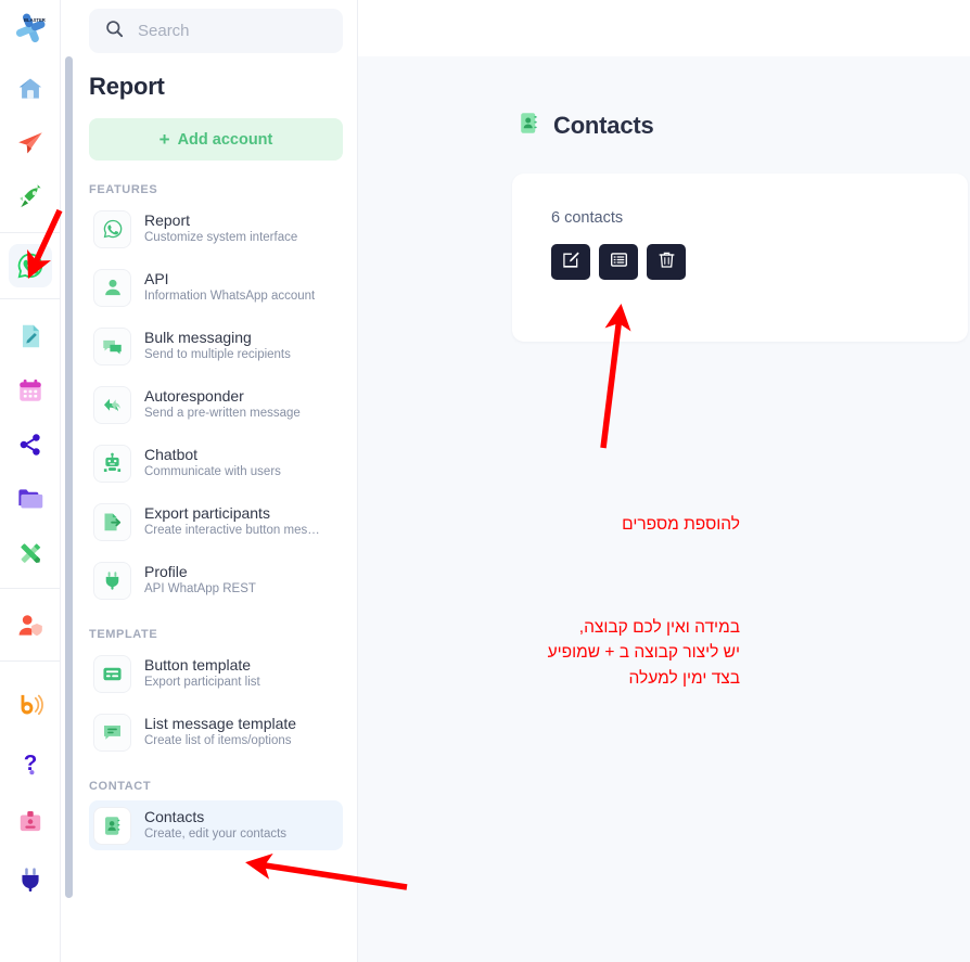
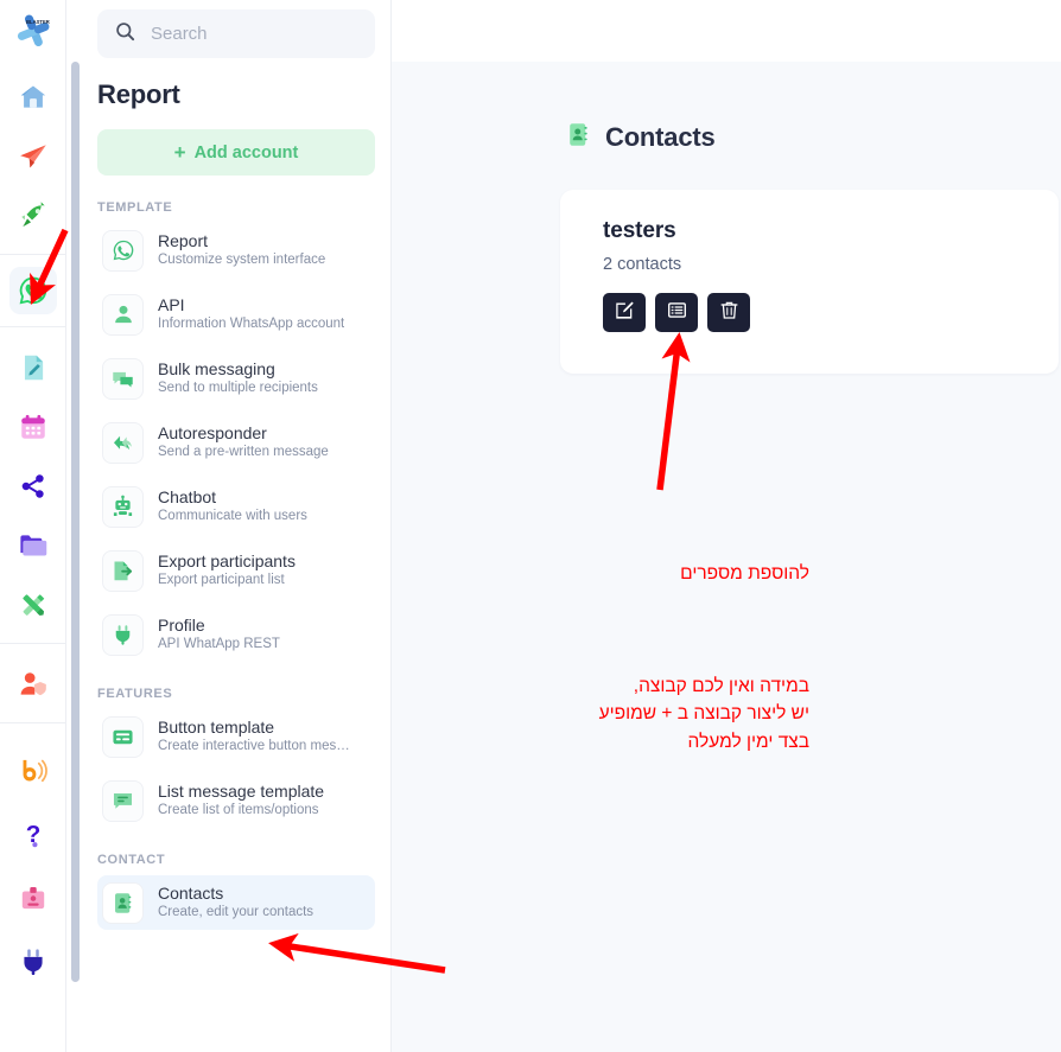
  ?
  Search
  Report
  +
  Add account
- FEATURES
+ TEMPLATE
  Report
  Customize system interface
  API
  Information WhatsApp account
  Bulk messaging
  Send to multiple recipients
  Autoresponder
  Send a pre-written message
  Chatbot
  Communicate with users
  Export participants
- Create interactive button mes…
+ Export participant list
  Profile
  API WhatApp REST
- TEMPLATE
+ FEATURES
  Button template
- Export participant list
+ Create interactive button mes…
  List message template
  Create list of items/options
  CONTACT
  Contacts
  Create, edit your contacts
  Contacts
+ testers
- 6 contacts
+ 2 contacts
  להוספת מספרים
  במידה ואין לכם קבוצה,
  יש ליצור קבוצה ב + שמופיע
  בצד ימין למעלה
